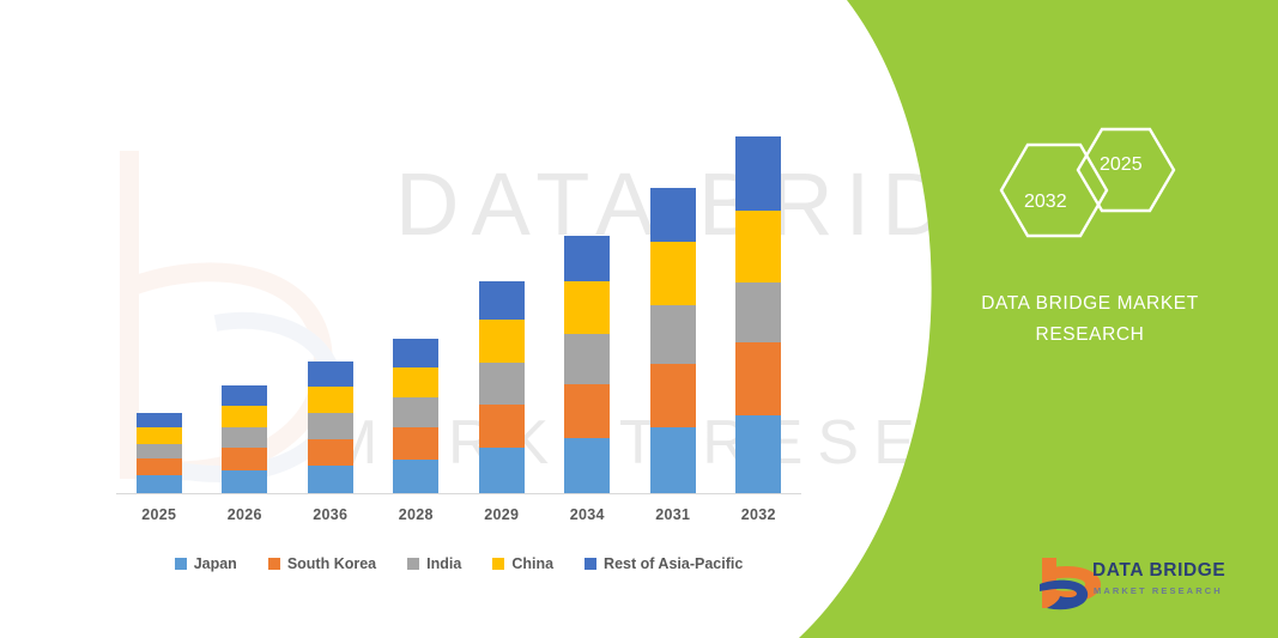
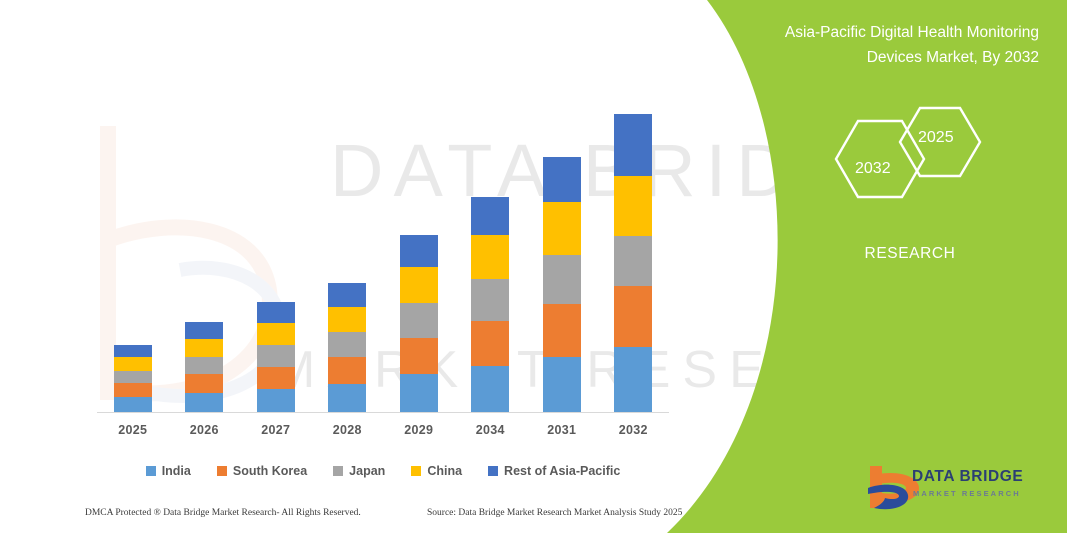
  DATA BRID
  2025
  2026
- 2036
+ 2027
  2028
  2029
  2034
  2031
  2032
- Japan
+ India
  South Korea
- India
+ Japan
  China
  Rest of Asia-Pacific
+ DMCA Protected ® Data Bridge Market Research- All Rights Reserved.
+ Source: Data Bridge Market Research Market Analysis Study 2025
+ Asia-Pacific Digital Health Monitoring Devices Market, By 2032
  2032
  2025
- DATA BRIDGE MARKET
  RESEARCH
  DATA BRIDGE
  MARKET RESEARCH
